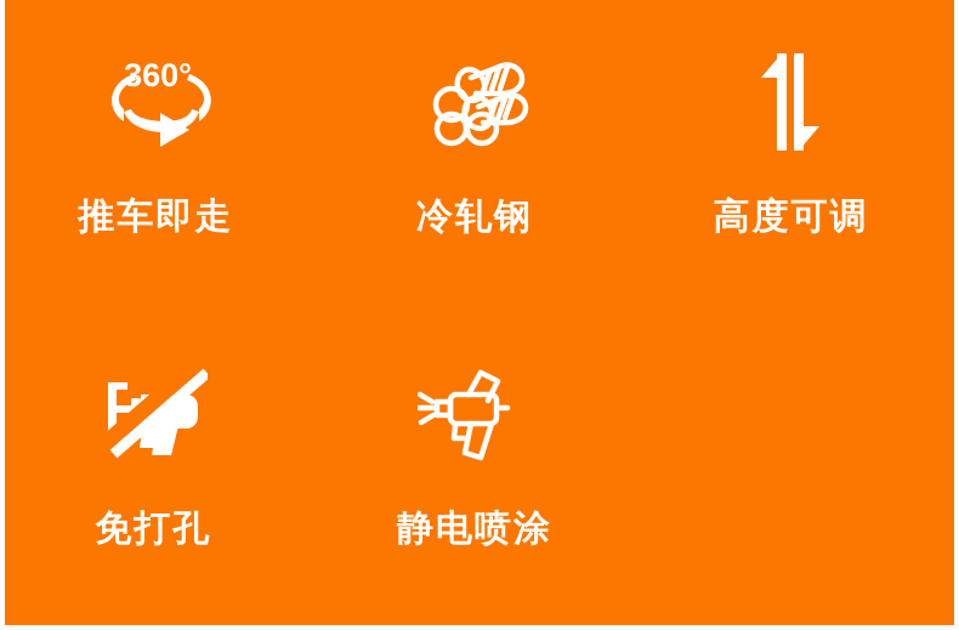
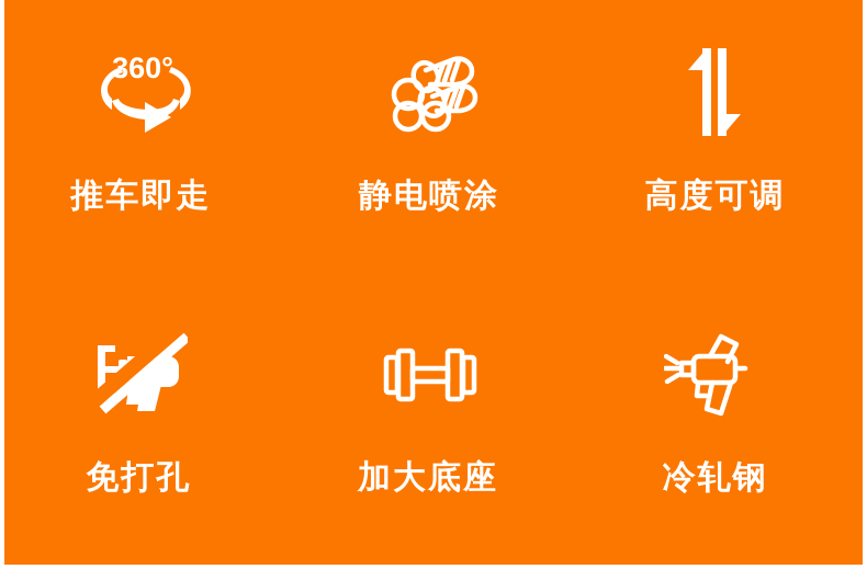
  360°
  推车即走
- 冷轧钢
+ 静电喷涂
  高度可调
  免打孔
+ 加大底座
- 静电喷涂
+ 冷轧钢
